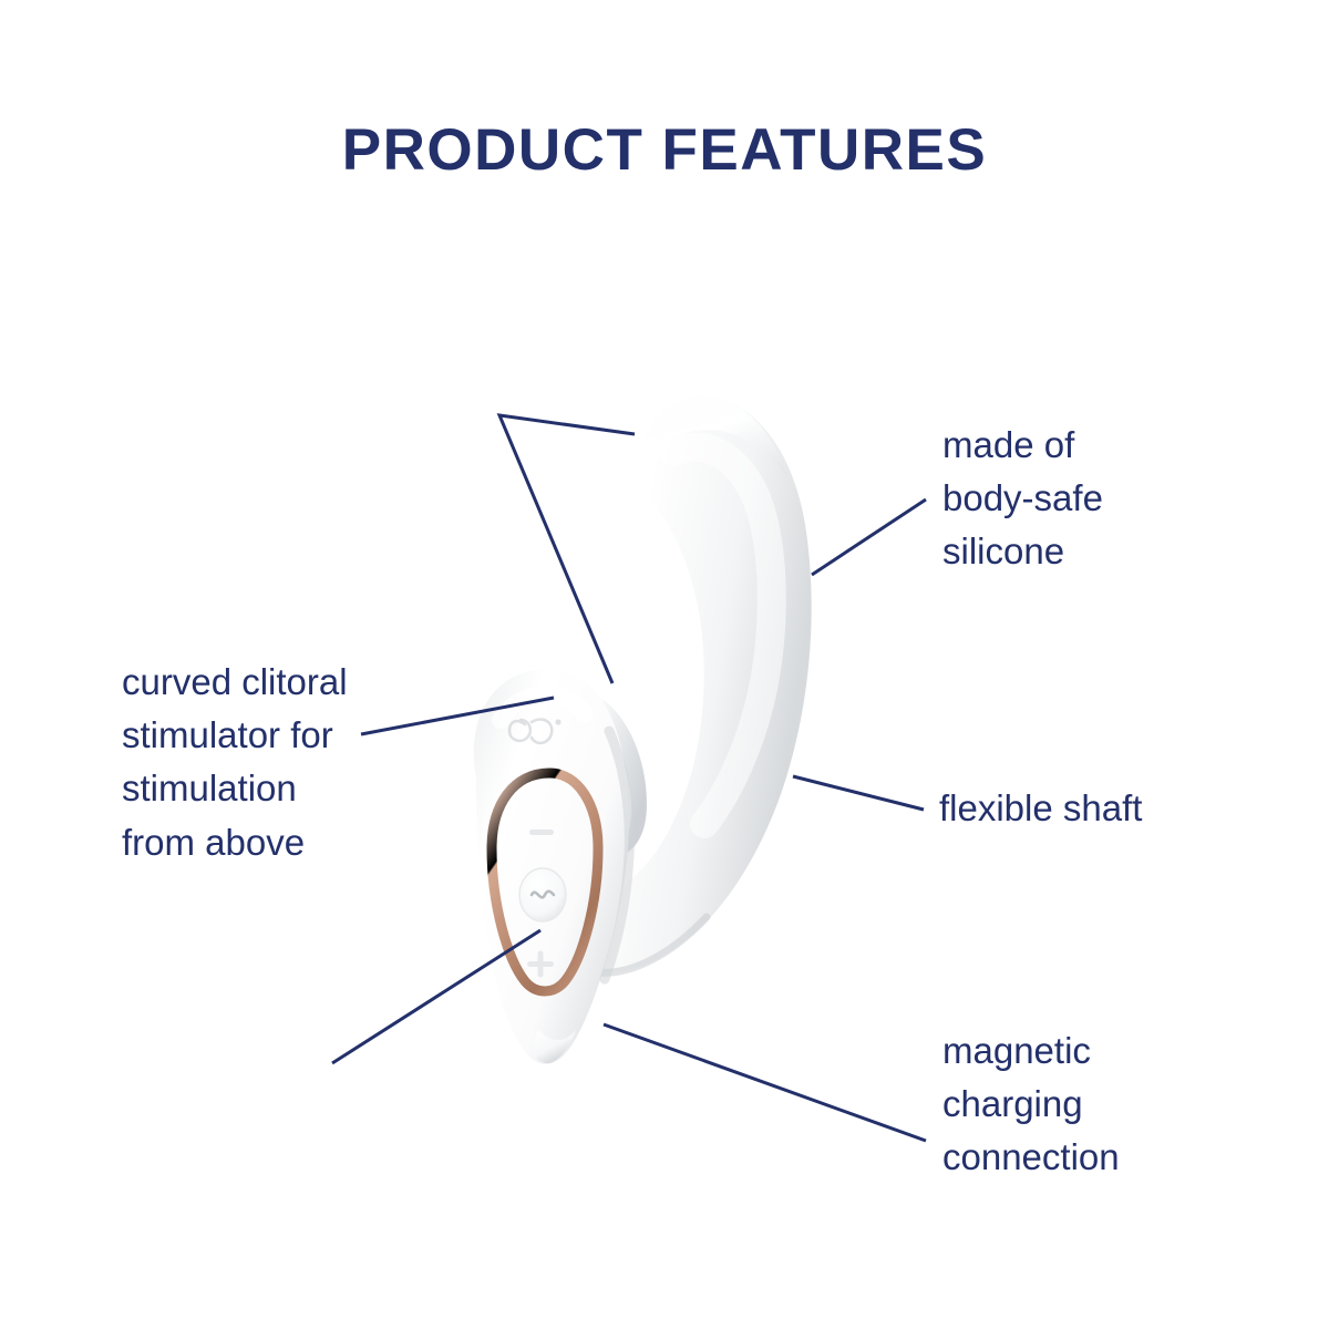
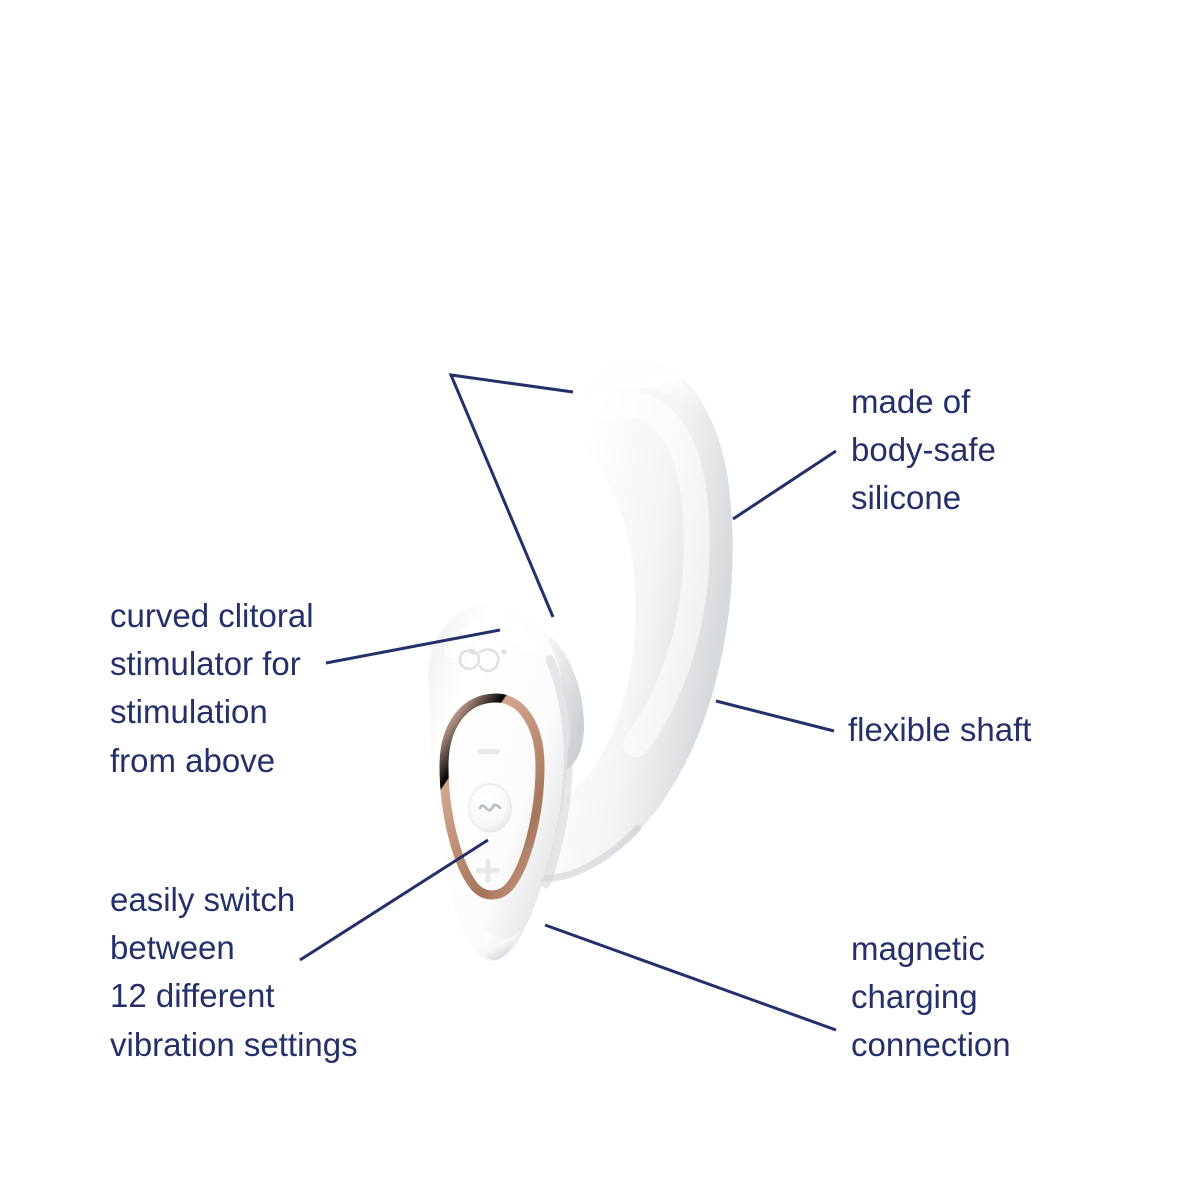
- PRODUCT FEATURES
  curved clitoral
  stimulator for
  stimulation
  from above
+ easily switch
+ between
+ 12 different
+ vibration settings
  made of
  body-safe
  silicone
  flexible shaft
  magnetic
  charging
  connection
